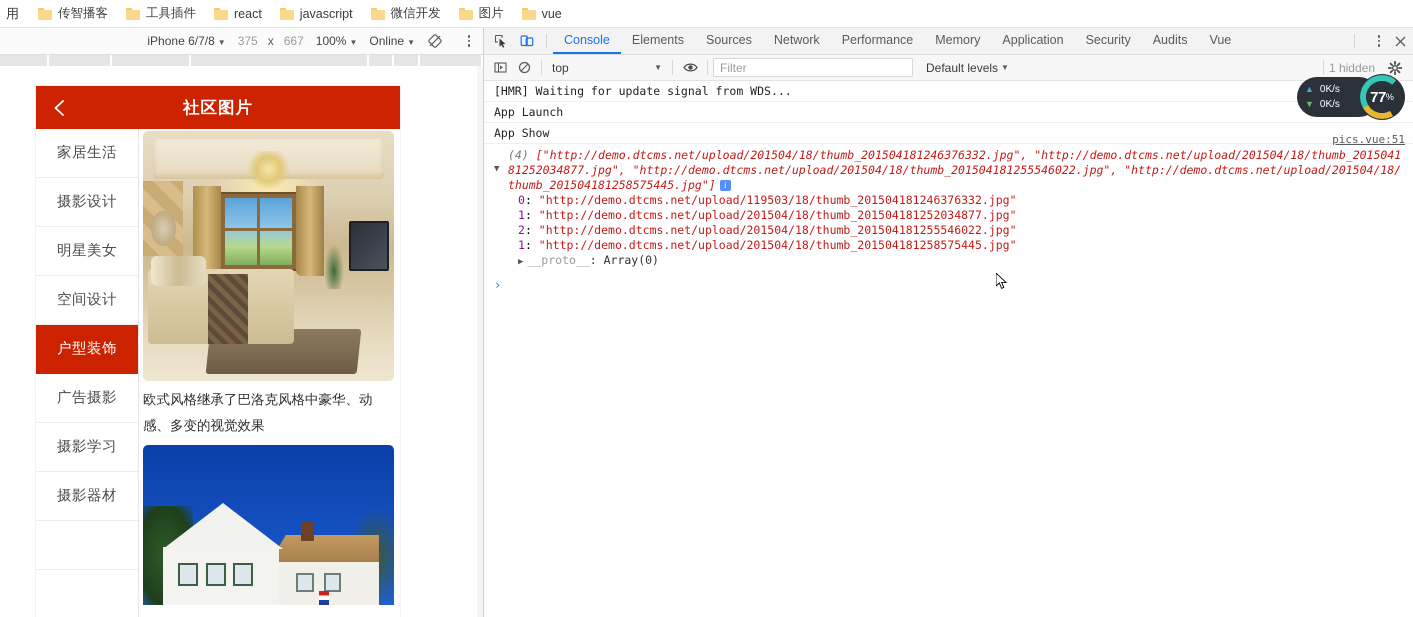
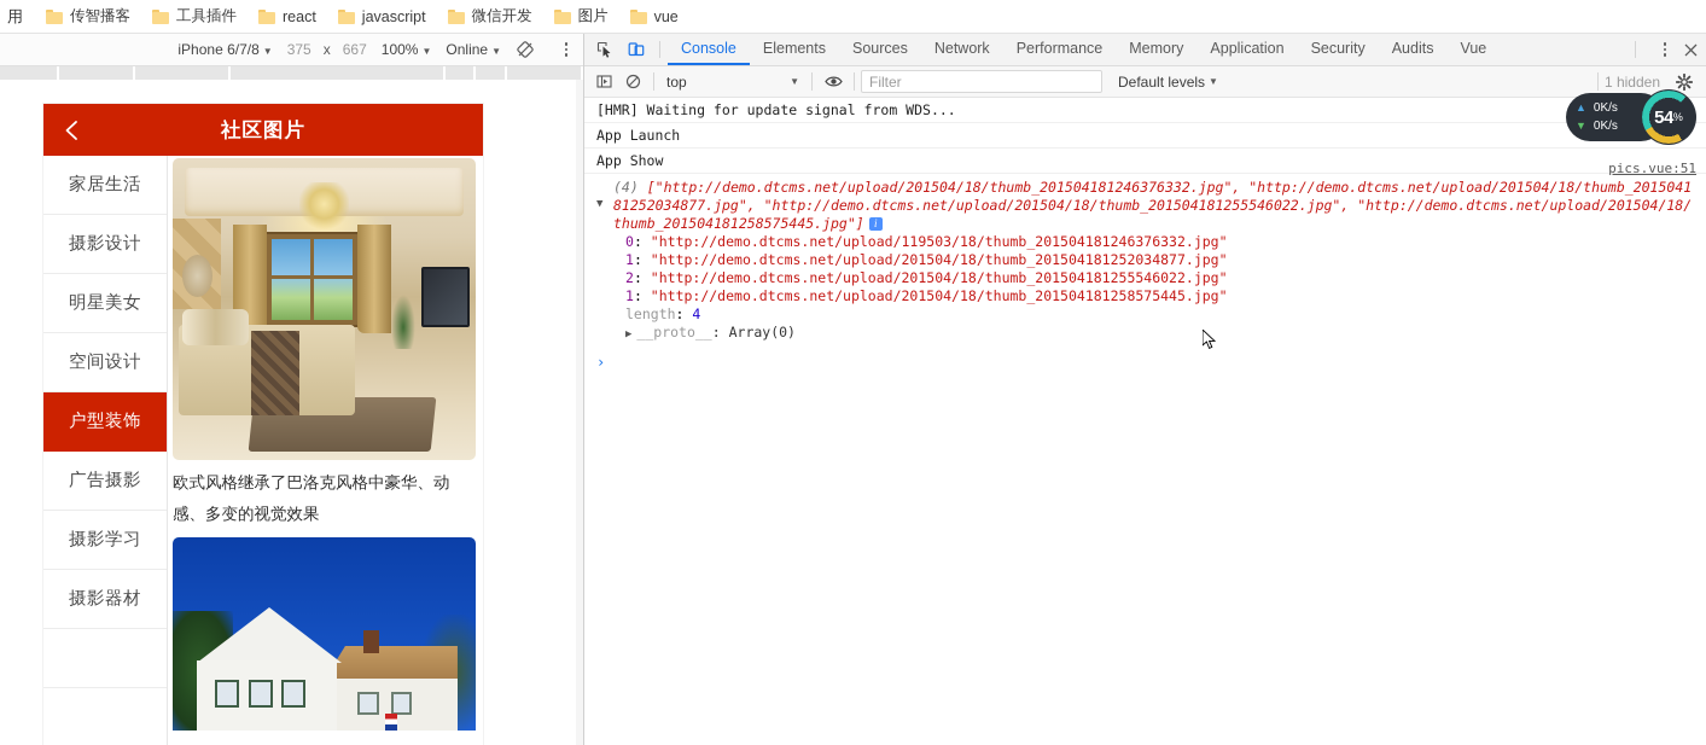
  用
  传智播客
  工具插件
  react
  javascript
  微信开发
  图片
  vue
  iPhone 6/7/8 ▼
  375
  x
  667
  100% ▼
  Online ▼
  社区图片
  家居生活
  摄影设计
  明星美女
  空间设计
  户型装饰
  广告摄影
  摄影学习
  摄影器材
  欧式风格继承了巴洛克风格中豪华、动感、多变的视觉效果
  Console
  Elements
  Sources
  Network
  Performance
  Memory
  Application
  Security
  Audits
  Vue
  top
  ▼
  Filter
  Default levels
  ▼
  1 hidden
  [HMR] Waiting for update signal from WDS...
  App Launch
  App Show
  pics.vue:51
  ▼
  (4) ["http://demo.dtcms.net/upload/201504/18/thumb_201504181246376332.jpg", "http://demo.dtcms.net/upload/201504/18/thumb_201504181252034877.jpg", "http://demo.dtcms.net/upload/201504/18/thumb_201504181255546022.jpg", "http://demo.dtcms.net/upload/201504/18/thumb_201504181258575445.jpg"] i
  0: "http://demo.dtcms.net/upload/119503/18/thumb_201504181246376332.jpg"
  1: "http://demo.dtcms.net/upload/201504/18/thumb_201504181252034877.jpg"
  2: "http://demo.dtcms.net/upload/201504/18/thumb_201504181255546022.jpg"
  1: "http://demo.dtcms.net/upload/201504/18/thumb_201504181258575445.jpg"
+ length: 4
  ▶ __proto__: Array(0)
  ›
  ▲
  0K/s
  ▼
  0K/s
- 77
+ 54
  %
